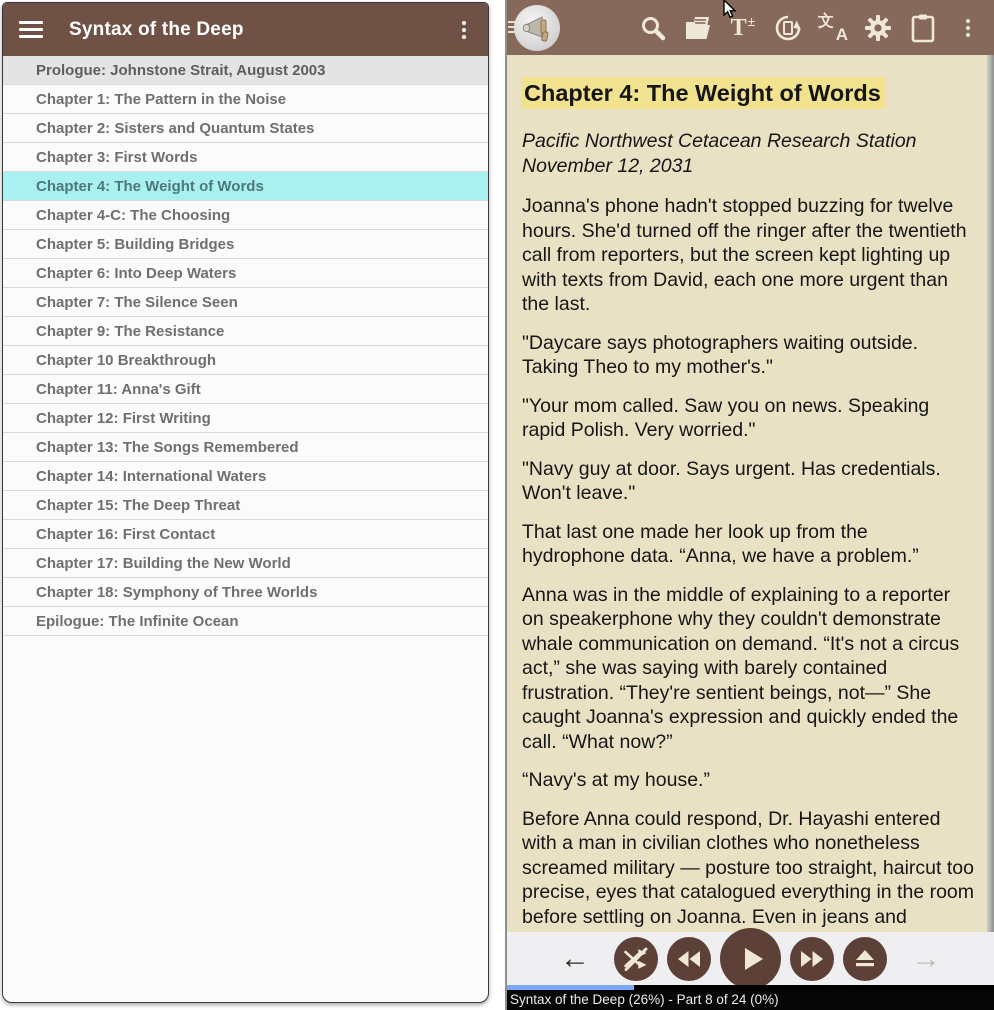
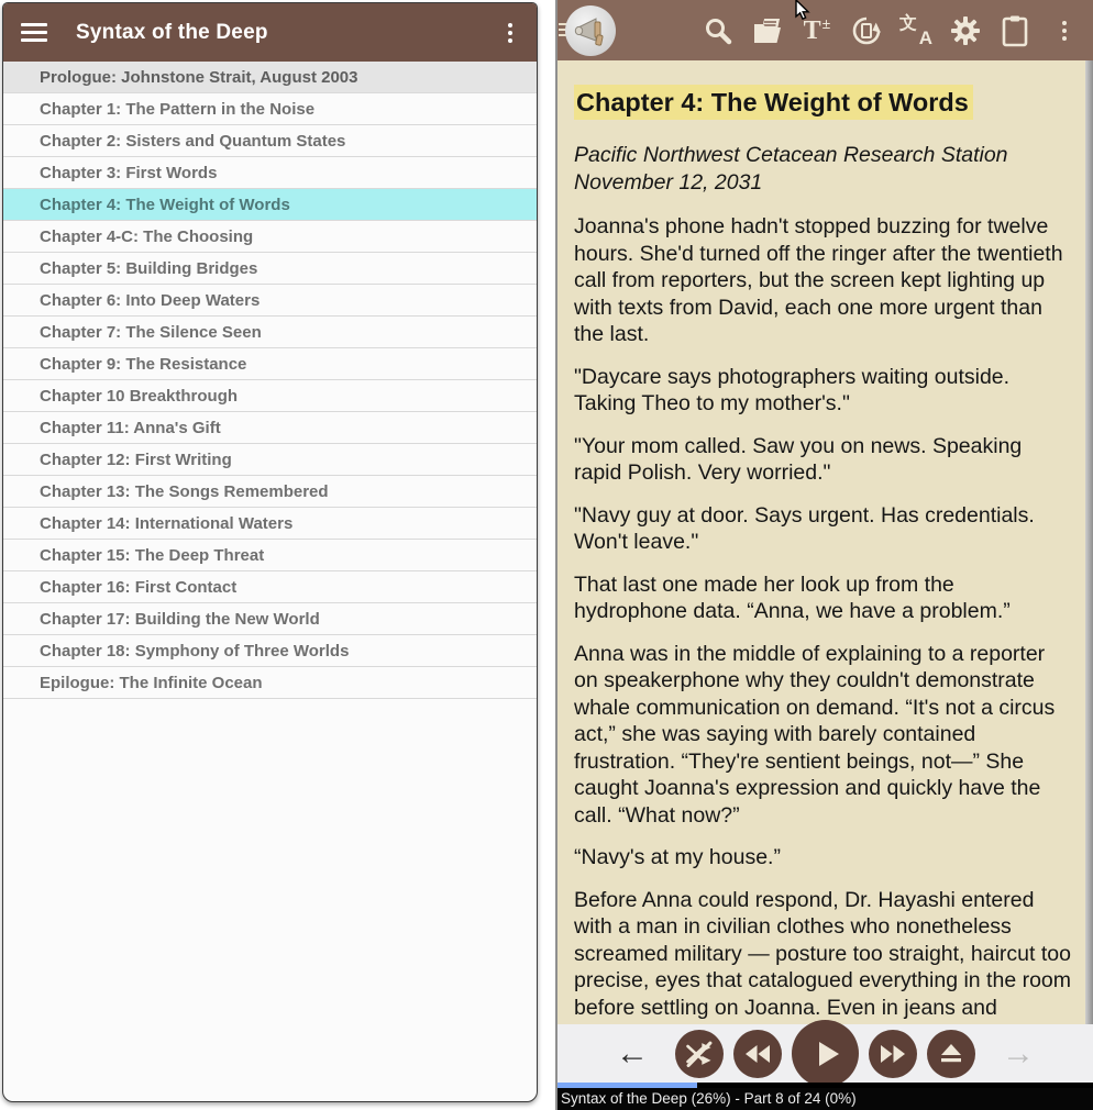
  Syntax of the Deep
  Prologue: Johnstone Strait, August 2003
  Chapter 1: The Pattern in the Noise
  Chapter 2: Sisters and Quantum States
  Chapter 3: First Words
  Chapter 4: The Weight of Words
  Chapter 4-C: The Choosing
  Chapter 5: Building Bridges
  Chapter 6: Into Deep Waters
  Chapter 7: The Silence Seen
  Chapter 9: The Resistance
  Chapter 10 Breakthrough
  Chapter 11: Anna's Gift
  Chapter 12: First Writing
  Chapter 13: The Songs Remembered
  Chapter 14: International Waters
  Chapter 15: The Deep Threat
  Chapter 16: First Contact
  Chapter 17: Building the New World
  Chapter 18: Symphony of Three Worlds
  Epilogue: The Infinite Ocean
  T±
  文
  A
  Chapter 4: The Weight of Words
  Pacific Northwest Cetacean Research Station November 12, 2031
  Joanna's phone hadn't stopped buzzing for twelve hours. She'd turned off the ringer after the twentieth call from reporters, but the screen kept lighting up with texts from David, each one more urgent than the last.
  "Daycare says photographers waiting outside. Taking Theo to my mother's."
  "Your mom called. Saw you on news. Speaking rapid Polish. Very worried."
  "Navy guy at door. Says urgent. Has credentials. Won't leave."
  That last one made her look up from the hydrophone data. “Anna, we have a problem.”
- Anna was in the middle of explaining to a reporter on speakerphone why they couldn't demonstrate whale communication on demand. “It's not a circus act,” she was saying with barely contained frustration. “They're sentient beings, not—” She caught Joanna's expression and quickly ended the call. “What now?”
+ Anna was in the middle of explaining to a reporter on speakerphone why they couldn't demonstrate whale communication on demand. “It's not a circus act,” she was saying with barely contained frustration. “They're sentient beings, not—” She caught Joanna's expression and quickly have the call. “What now?”
  “Navy's at my house.”
  Before Anna could respond, Dr. Hayashi entered with a man in civilian clothes who nonetheless screamed military — posture too straight, haircut too precise, eyes that catalogued everything in the room before settling on Joanna. Even in jeans and
  ←
  →
  Syntax of the Deep (26%) - Part 8 of 24 (0%)
